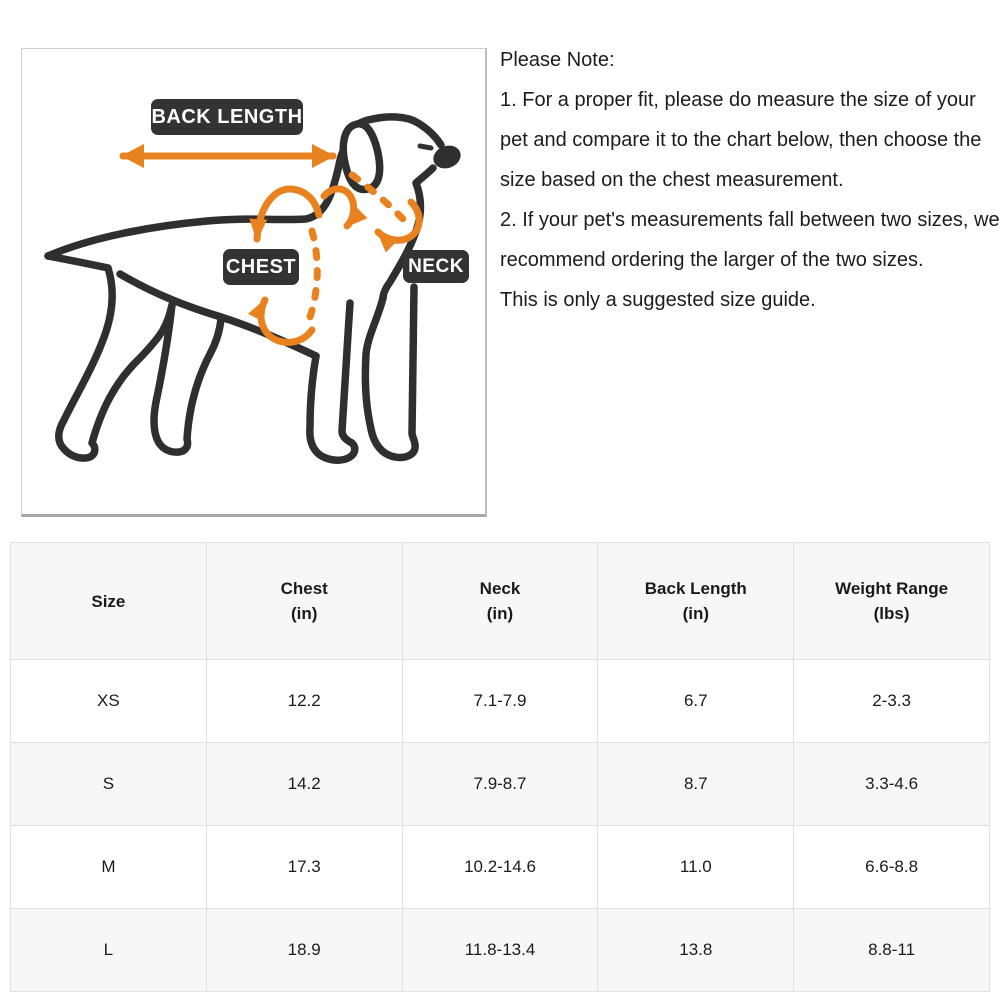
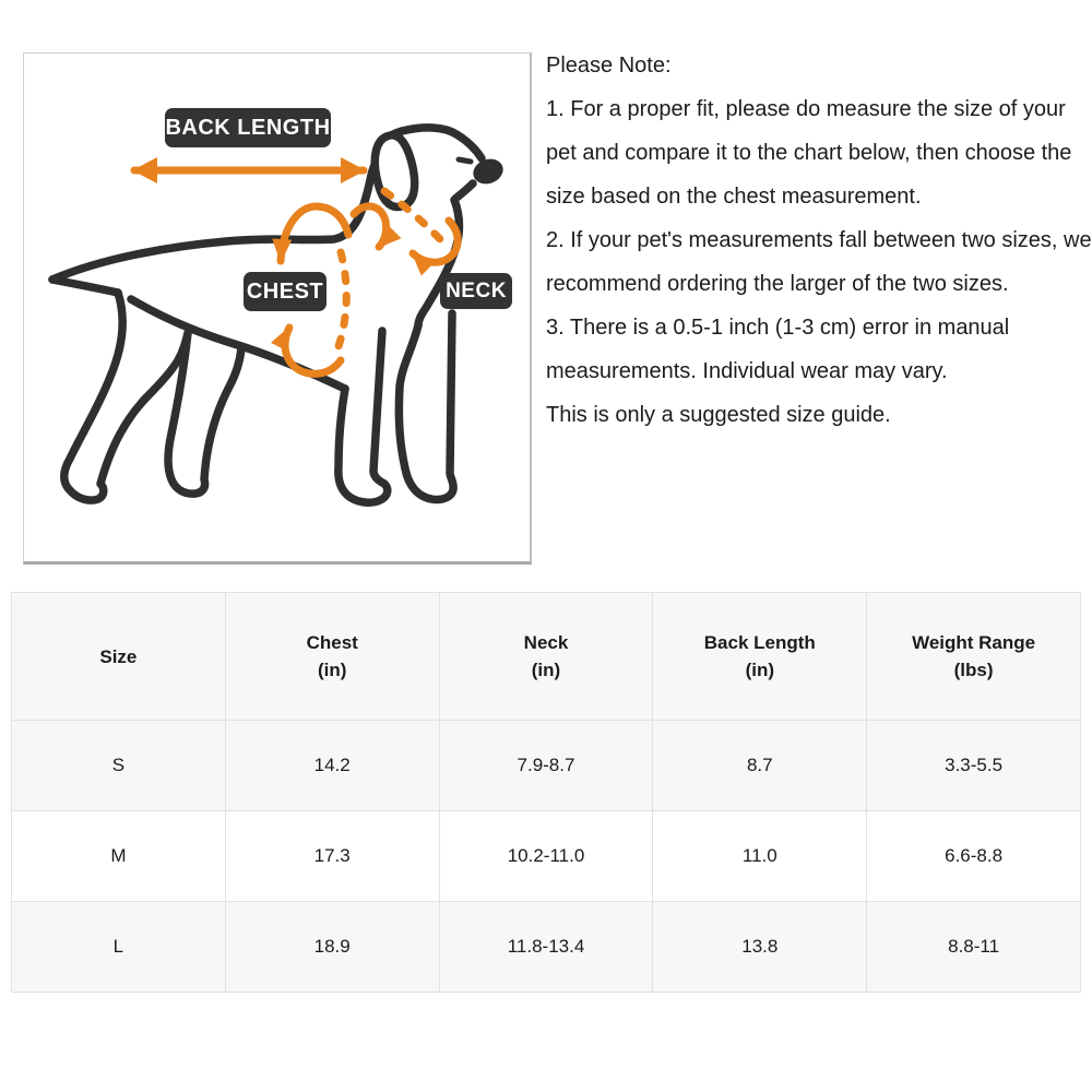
  BACK LENGTH
  CHEST
  NECK
  Please Note:
  1. For a proper fit, please do measure the size of your pet and compare it to the chart below, then choose the size based on the chest measurement.
  2. If your pet's measurements fall between two sizes, we recommend ordering the larger of the two sizes.
+ 3. There is a 0.5-1 inch (1-3 cm) error in manual measurements. Individual wear may vary.
  This is only a suggested size guide.
  Size	Chest (in)	Neck (in)	Back Length (in)	Weight Range (lbs)
- XS	12.2	7.1-7.9	6.7	2-3.3
- S	14.2	7.9-8.7	8.7	3.3-4.6
+ S	14.2	7.9-8.7	8.7	3.3-5.5
- M	17.3	10.2-14.6	11.0	6.6-8.8
+ M	17.3	10.2-11.0	11.0	6.6-8.8
  L	18.9	11.8-13.4	13.8	8.8-11
